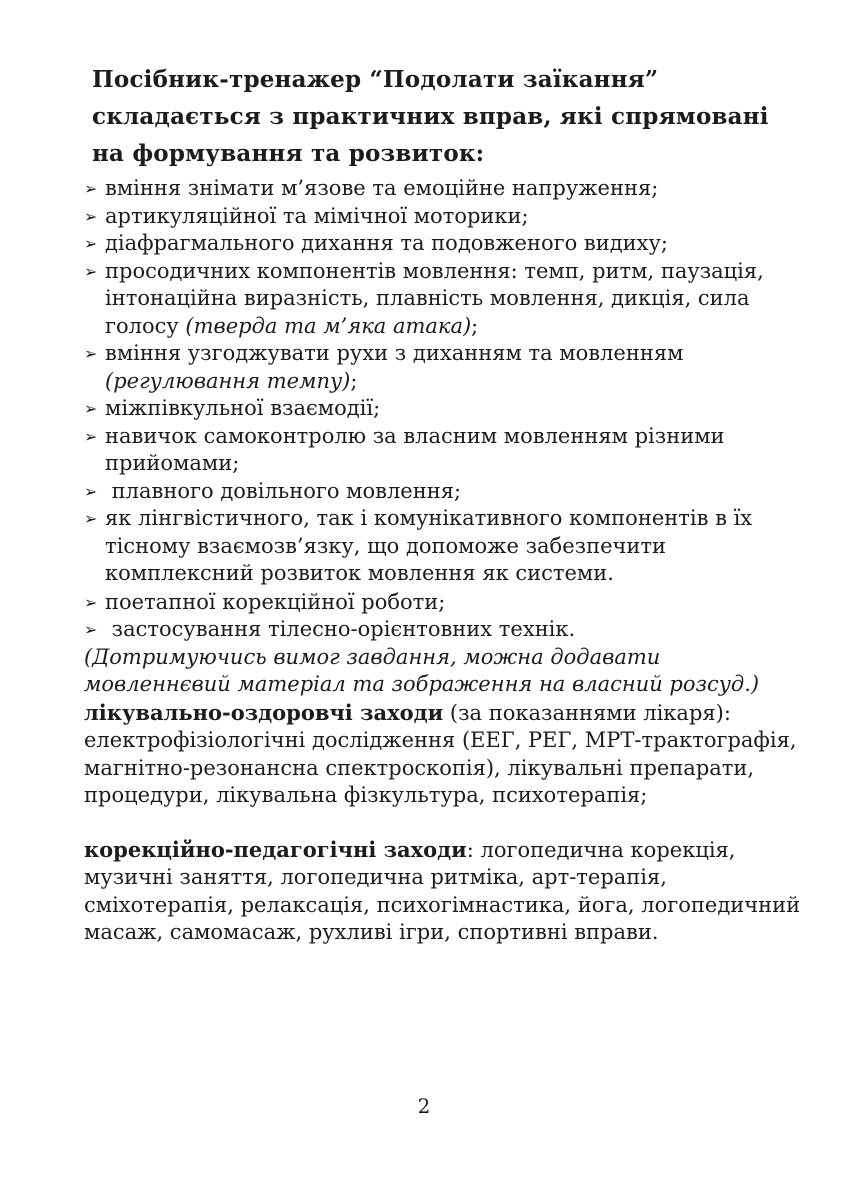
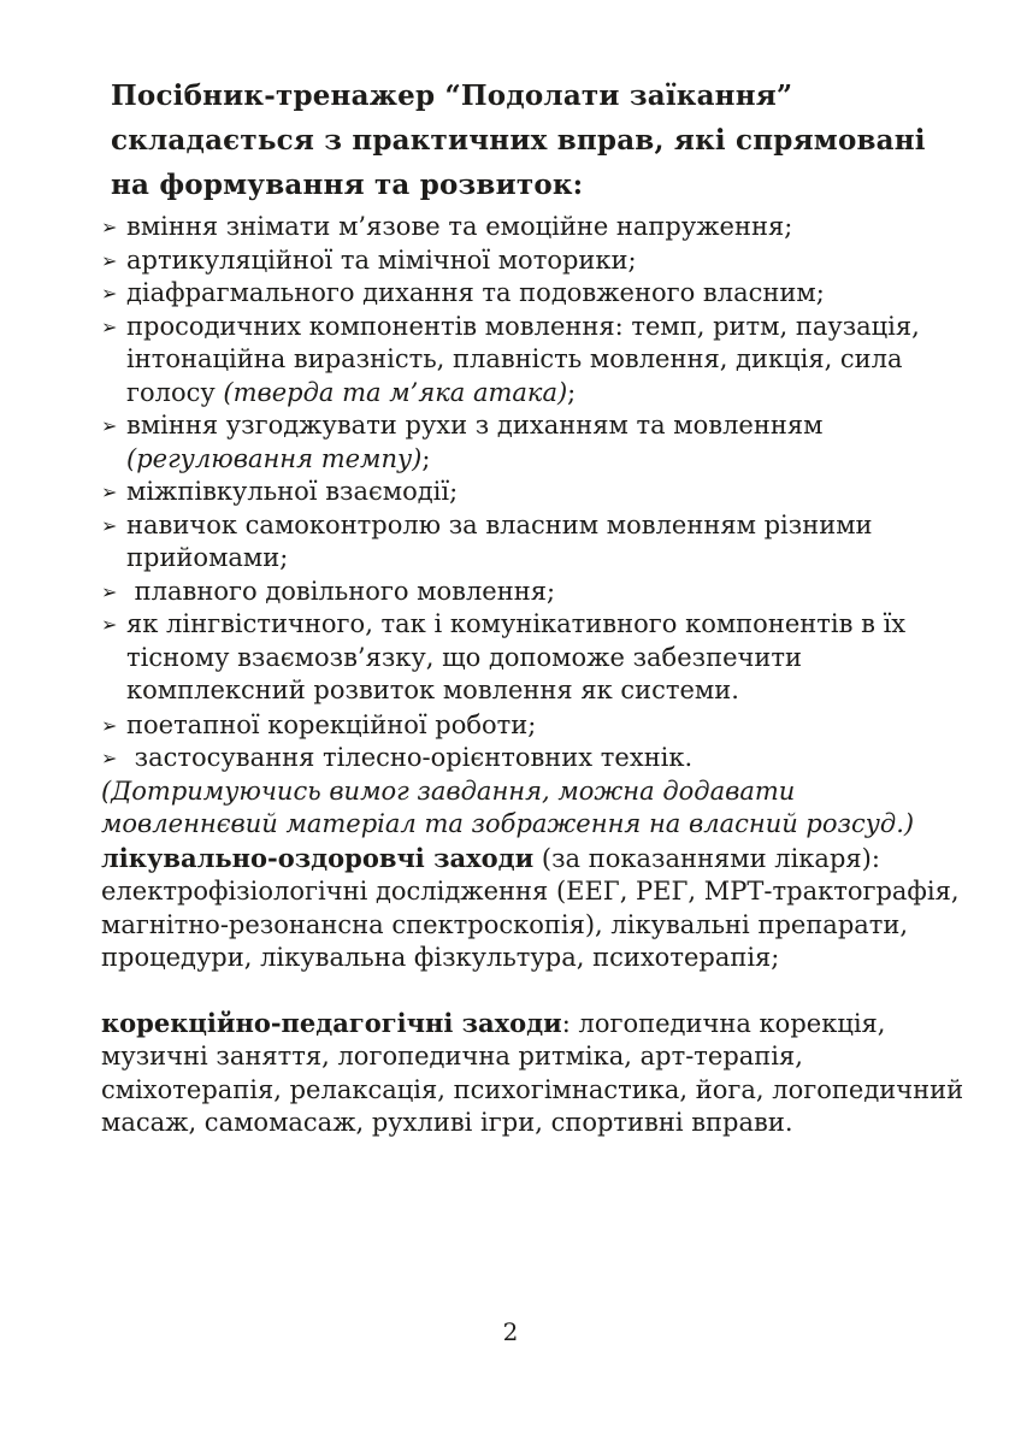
  Посібник-тренажер “Подолати заїкання” складається з практичних вправ, які спрямовані на формування та розвиток:
  ➢
  вміння знімати м’язове та емоційне напруження;
  ➢
  артикуляційної та мімічної моторики;
  ➢
- діафрагмального дихання та подовженого видиху;
+ діафрагмального дихання та подовженого власним;
  ➢
  просодичних компонентів мовлення: темп, ритм, паузація, інтонаційна виразність, плавність мовлення, дикція, сила голосу (тверда та м’яка атака);
  ➢
  вміння узгоджувати рухи з диханням та мовленням (регулювання темпу);
  ➢
  міжпівкульної взаємодії;
  ➢
  навичок самоконтролю за власним мовленням різними прийомами;
  ➢
  плавного довільного мовлення;
  ➢
  як лінгвістичного, так і комунікативного компонентів в їх тісному взаємозв’язку, що допоможе забезпечити комплексний розвиток мовлення як системи.
  ➢
  поетапної корекційної роботи;
  ➢
  застосування тілесно-орієнтовних технік.
  (Дотримуючись вимог завдання, можна додавати мовленнєвий матеріал та зображення на власний розсуд.)
  лікувально-оздоровчі заходи (за показаннями лікаря): електрофізіологічні дослідження (ЕЕГ, РЕГ, МРТ-трактографія, магнітно-резонансна спектроскопія), лікувальні препарати, процедури, лікувальна фізкультура, психотерапія;
  корекційно-педагогічні заходи: логопедична корекція, музичні заняття, логопедична ритміка, арт-терапія, сміхотерапія, релаксація, психогімнастика, йога, логопедичний масаж, самомасаж, рухливі ігри, спортивні вправи.
  2
